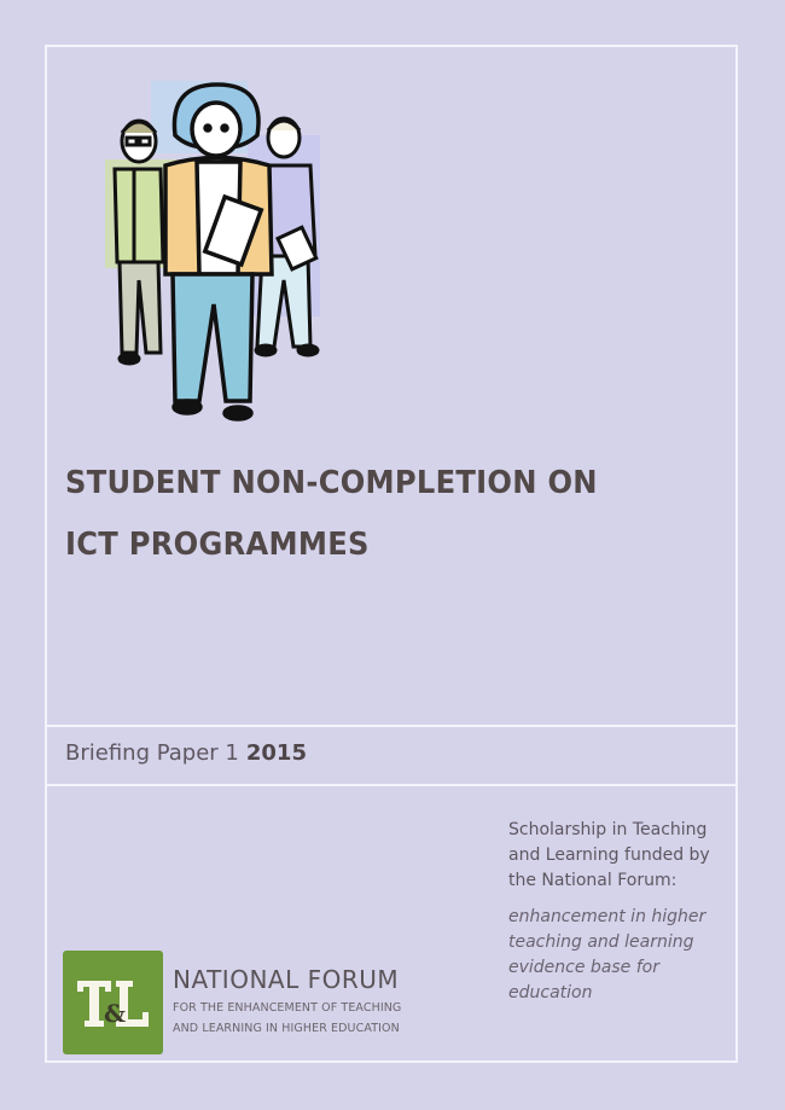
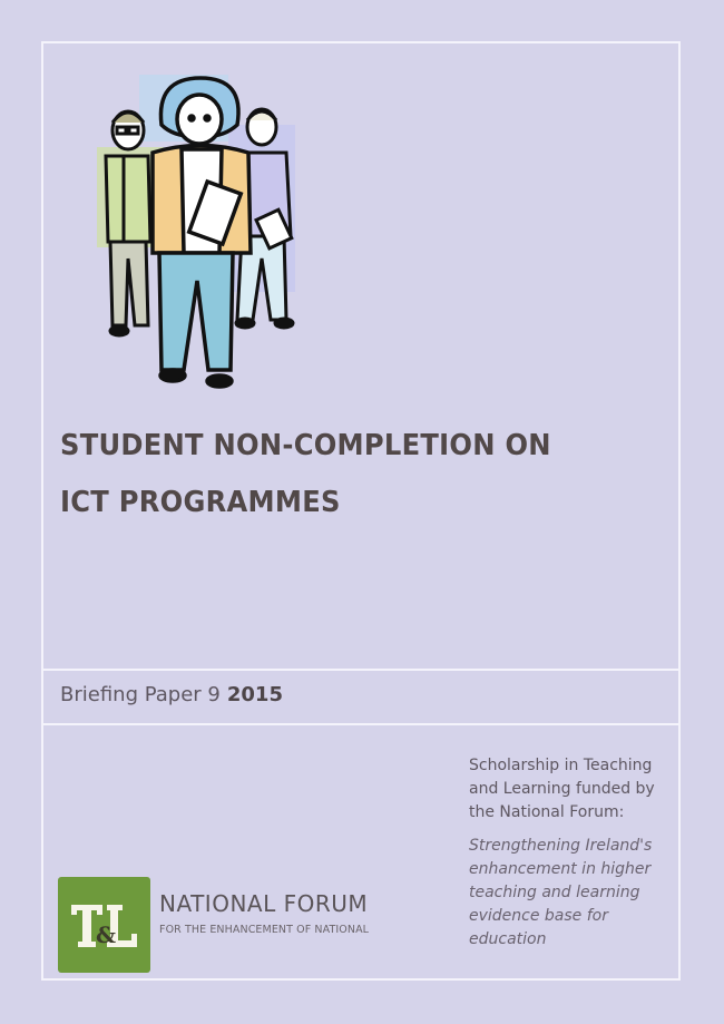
  STUDENT NON-COMPLETION ON
  ICT PROGRAMMES
- Briefing Paper 1 2015
+ Briefing Paper 9 2015
  Scholarship in Teaching
  and Learning funded by
  the National Forum:
+ Strengthening Ireland's
  enhancement in higher
  teaching and learning
  evidence base for
  education
  &
  NATIONAL FORUM
- FOR THE ENHANCEMENT OF TEACHING
+ FOR THE ENHANCEMENT OF NATIONAL
- AND LEARNING IN HIGHER EDUCATION
